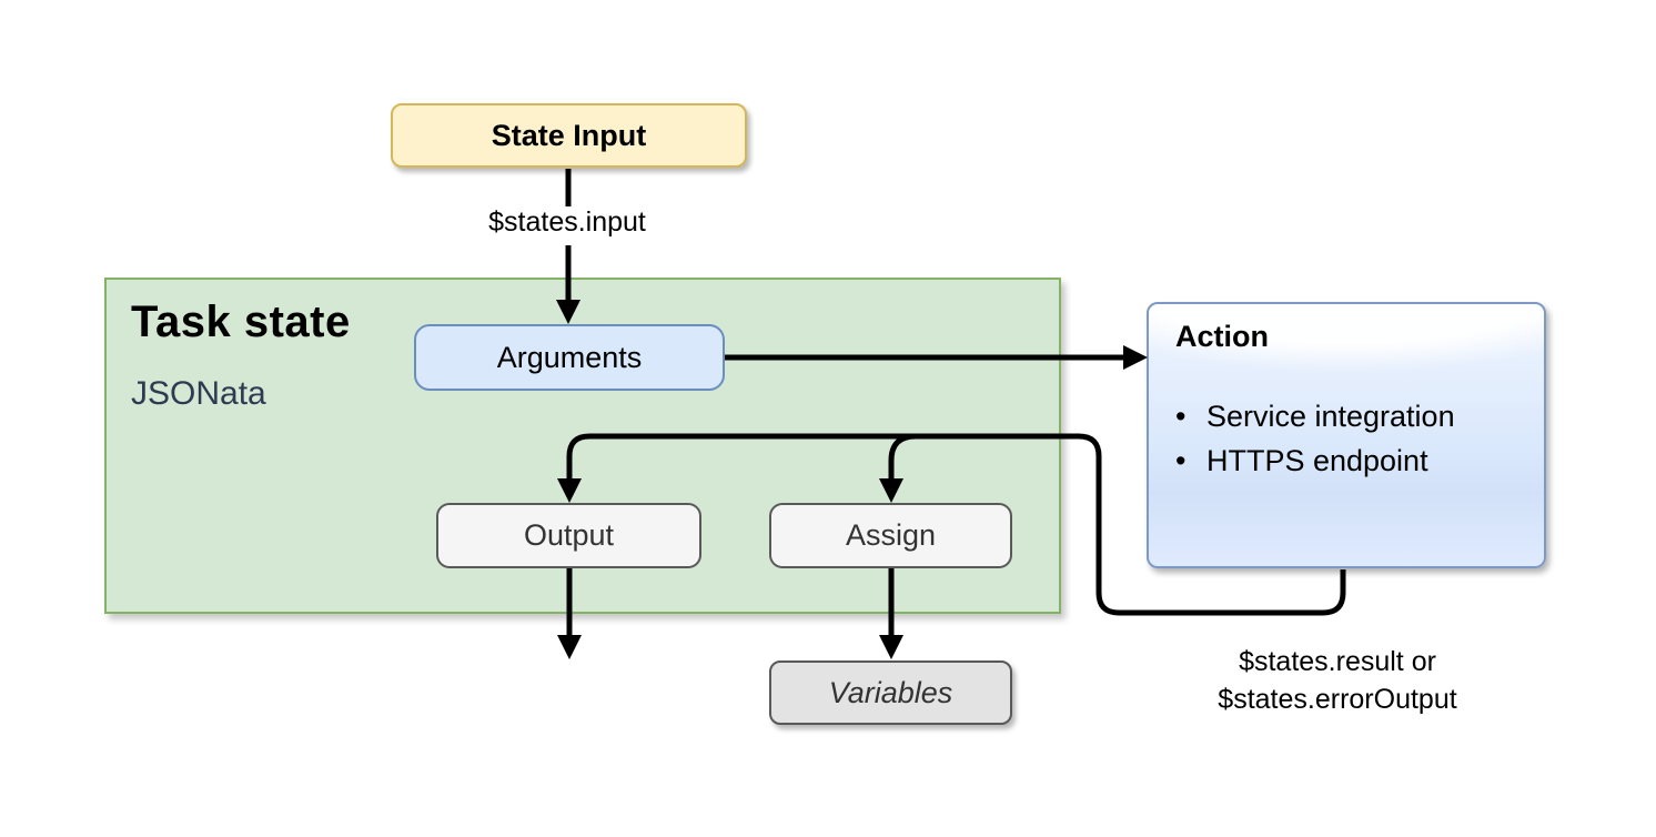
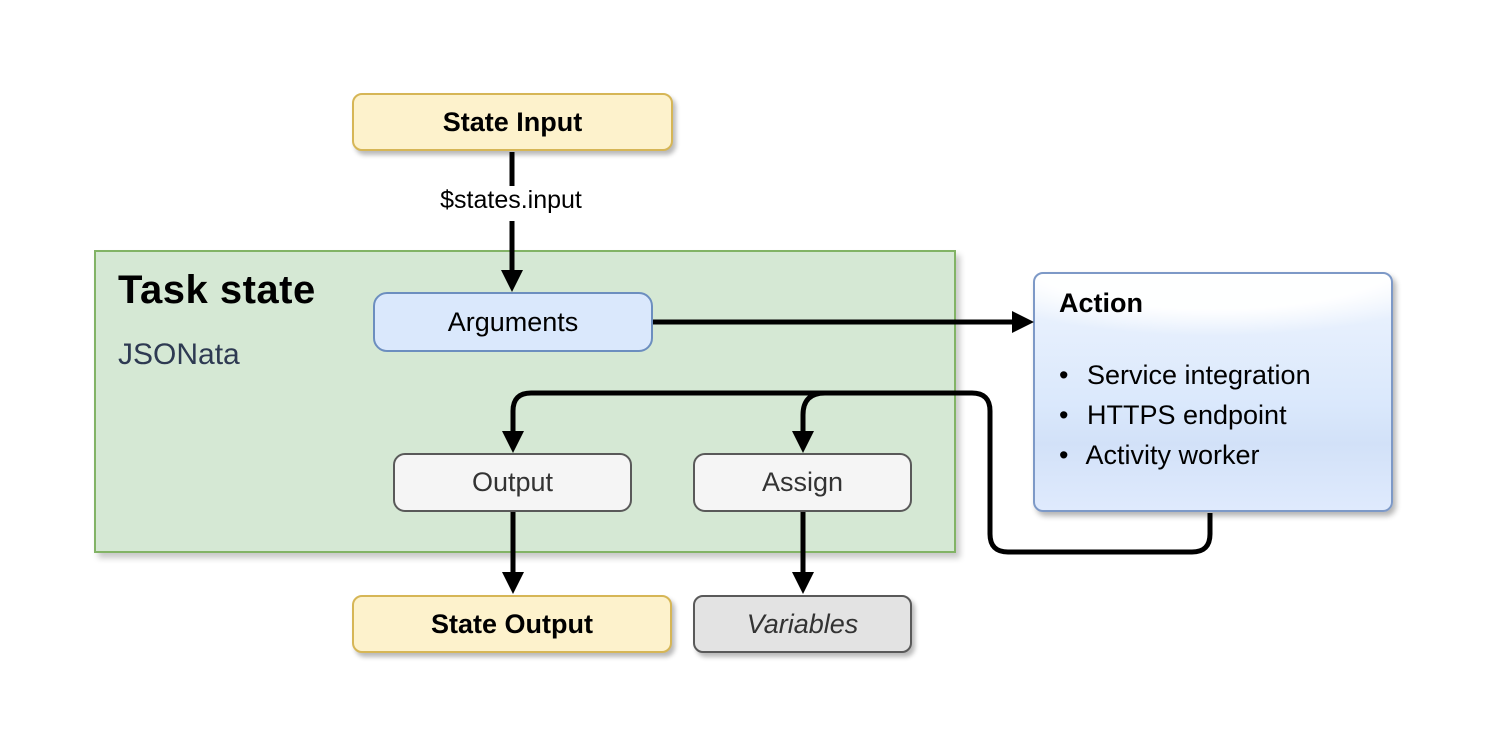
  Task state
  JSONata
  State Input
  Arguments
  Output
  Assign
  Action
  Service integration
  HTTPS endpoint
+ Activity worker
+ State Output
  Variables
  $states.input
- $states.result or
- $states.errorOutput
